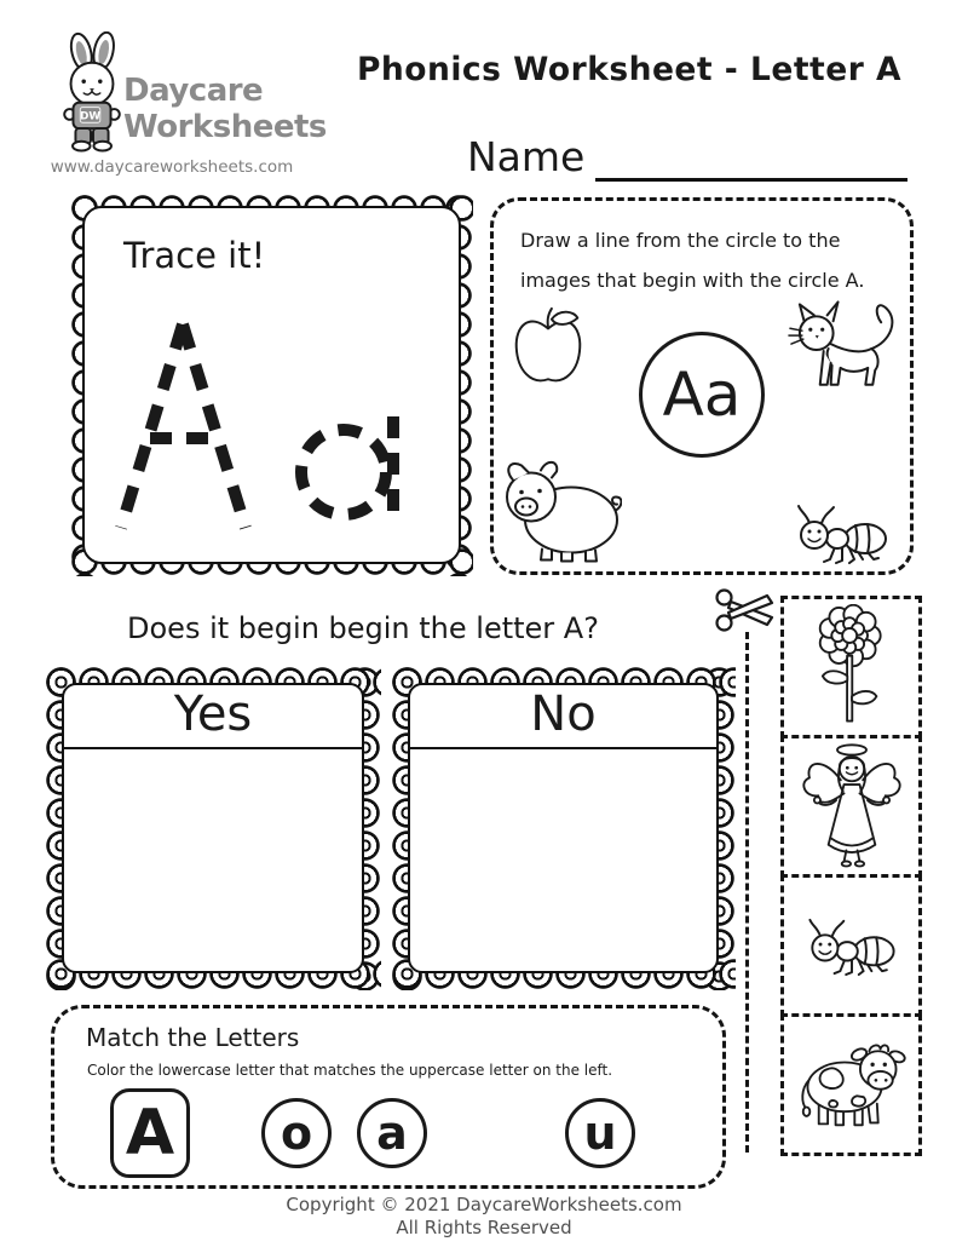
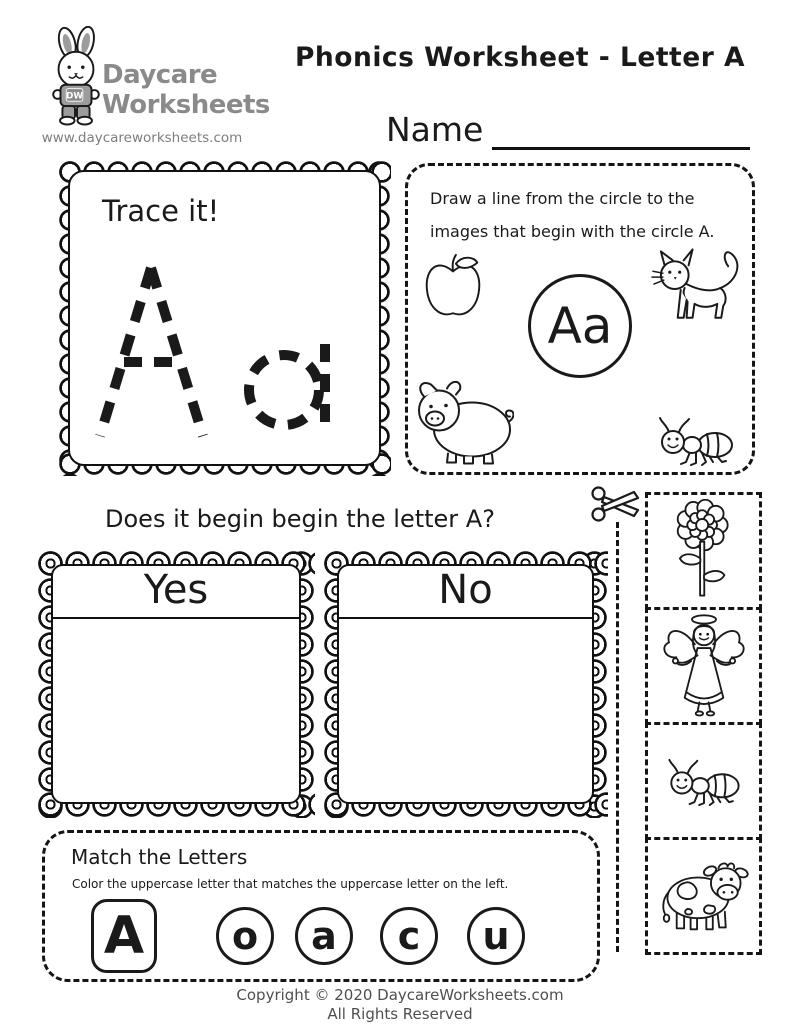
  DW
  Daycare
  Worksheets
  www.daycareworksheets.com
  Phonics Worksheet - Letter A
  Name
  Trace it!
  Draw a line from the circle to the
  images that begin with the circle A.
  Aa
  Does it begin begin the letter A?
  Yes
  No
  Match the Letters
- Color the lowercase letter that matches the uppercase letter on the left.
+ Color the uppercase letter that matches the uppercase letter on the left.
  A
  o
  a
+ c
  u
- Copyright © 2021 DaycareWorksheets.com
+ Copyright © 2020 DaycareWorksheets.com
  All Rights Reserved
